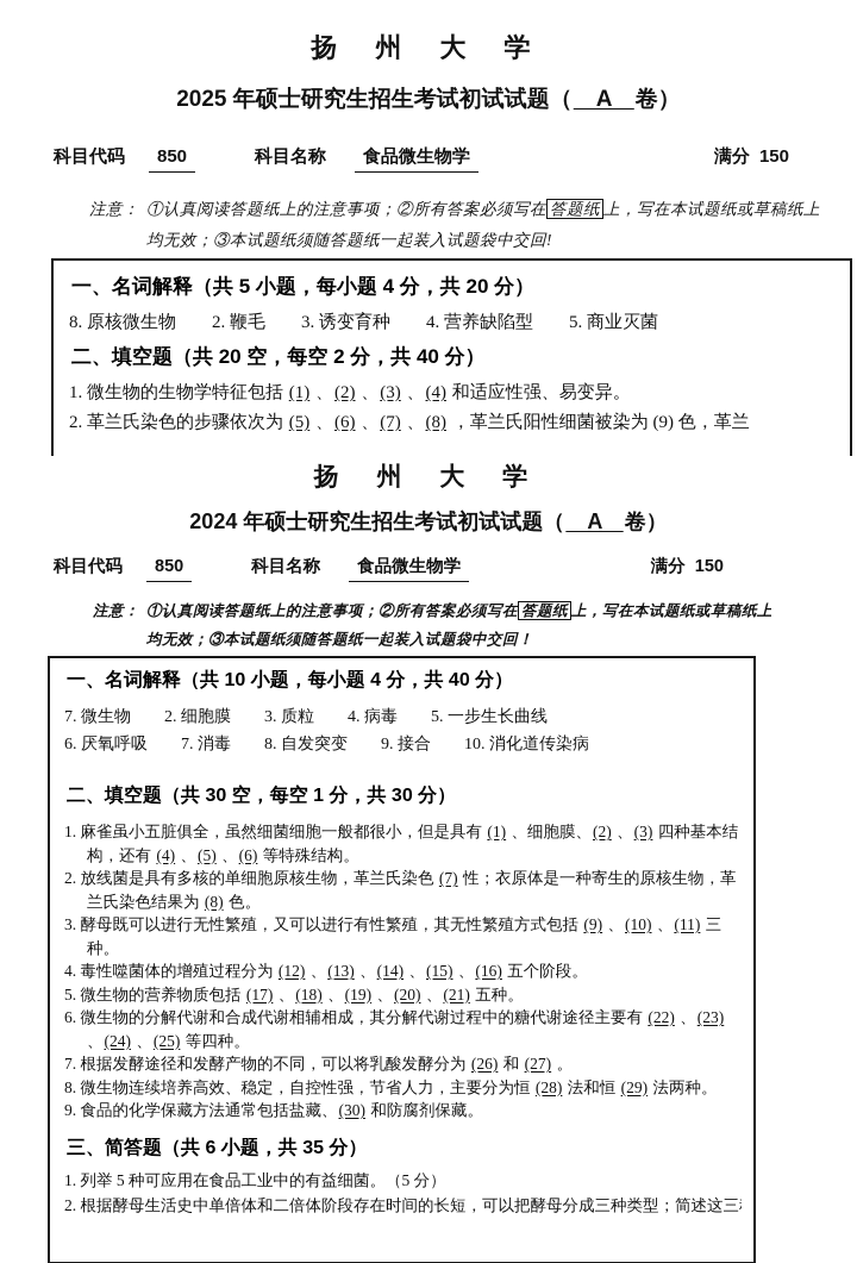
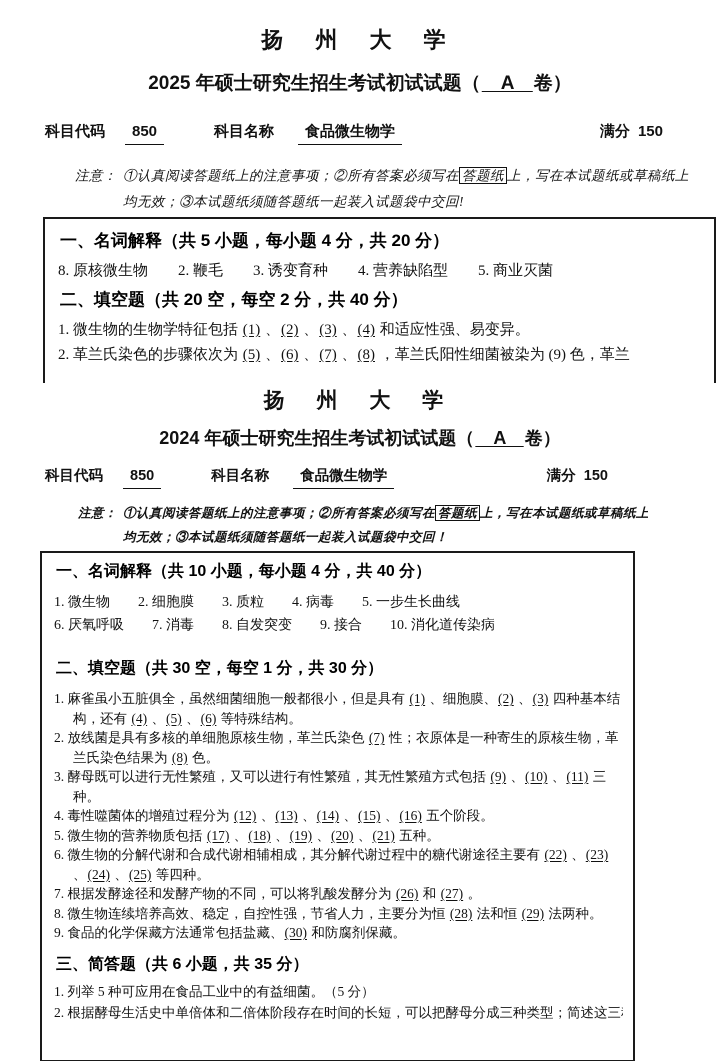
  扬 州 大 学
  2025 年硕士研究生招生考试初试试题（ A 卷）
  科目代码
  850
  科目名称
  食品微生物学
  满分
  150
  注意：
  ①认真阅读答题纸上的注意事项；②所有答案必须写在 答题纸 上，写在本试题纸或草稿纸上
  均无效；③本试题纸须随答题纸一起装入试题袋中交回!
  一、名词解释（共 5 小题，每小题 4 分，共 20 分）
  8. 原核微生物 2. 鞭毛 3. 诱变育种 4. 营养缺陷型 5. 商业灭菌
  二、填空题（共 20 空，每空 2 分，共 40 分）
  1. 微生物的生物学特征包括 (1) 、(2) 、(3) 、(4) 和适应性强、易变异。
  2. 革兰氏染色的步骤依次为 (5) 、(6) 、(7) 、(8) ，革兰氏阳性细菌被染为 (9) 色，革兰
  扬 州 大 学
  2024 年硕士研究生招生考试初试试题（ A 卷）
  科目代码
  850
  科目名称
  食品微生物学
  满分
  150
  注意：
  ①认真阅读答题纸上的注意事项；②所有答案必须写在 答题纸 上，写在本试题纸或草稿纸上
  均无效；③本试题纸须随答题纸一起装入试题袋中交回！
  一、名词解释（共 10 小题，每小题 4 分，共 40 分）
- 7. 微生物 2. 细胞膜 3. 质粒 4. 病毒 5. 一步生长曲线
+ 1. 微生物 2. 细胞膜 3. 质粒 4. 病毒 5. 一步生长曲线
  6. 厌氧呼吸 7. 消毒 8. 自发突变 9. 接合 10. 消化道传染病
  二、填空题（共 30 空，每空 1 分，共 30 分）
  1. 麻雀虽小五脏俱全，虽然细菌细胞一般都很小，但是具有 (1) 、细胞膜、(2) 、(3) 四种基本结构，还有 (4) 、(5) 、(6) 等特殊结构。
  2. 放线菌是具有多核的单细胞原核生物，革兰氏染色 (7) 性；衣原体是一种寄生的原核生物，革兰氏染色结果为 (8) 色。
  3. 酵母既可以进行无性繁殖，又可以进行有性繁殖，其无性繁殖方式包括 (9) 、(10) 、(11) 三种。
  4. 毒性噬菌体的增殖过程分为 (12) 、(13) 、(14) 、(15) 、(16) 五个阶段。
  5. 微生物的营养物质包括 (17) 、(18) 、(19) 、(20) 、(21) 五种。
  6. 微生物的分解代谢和合成代谢相辅相成，其分解代谢过程中的糖代谢途径主要有 (22) 、(23) 、(24) 、(25) 等四种。
  7. 根据发酵途径和发酵产物的不同，可以将乳酸发酵分为 (26) 和 (27) 。
  8. 微生物连续培养高效、稳定，自控性强，节省人力，主要分为恒 (28) 法和恒 (29) 法两种。
  9. 食品的化学保藏方法通常包括盐藏、(30) 和防腐剂保藏。
  三、简答题（共 6 小题，共 35 分）
  1. 列举 5 种可应用在食品工业中的有益细菌。（5 分）
  2. 根据酵母生活史中单倍体和二倍体阶段存在时间的长短，可以把酵母分成三种类型；简述这三
